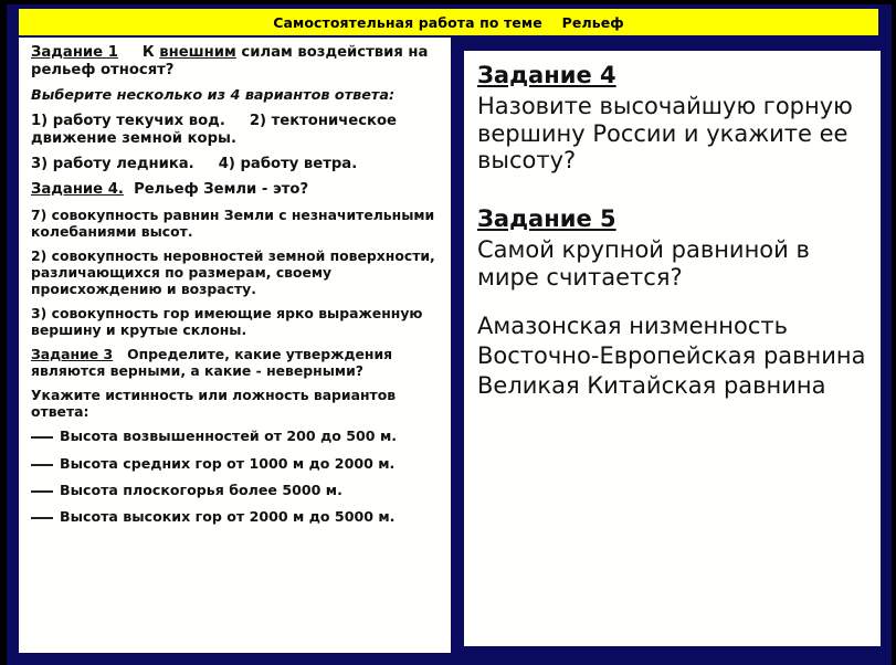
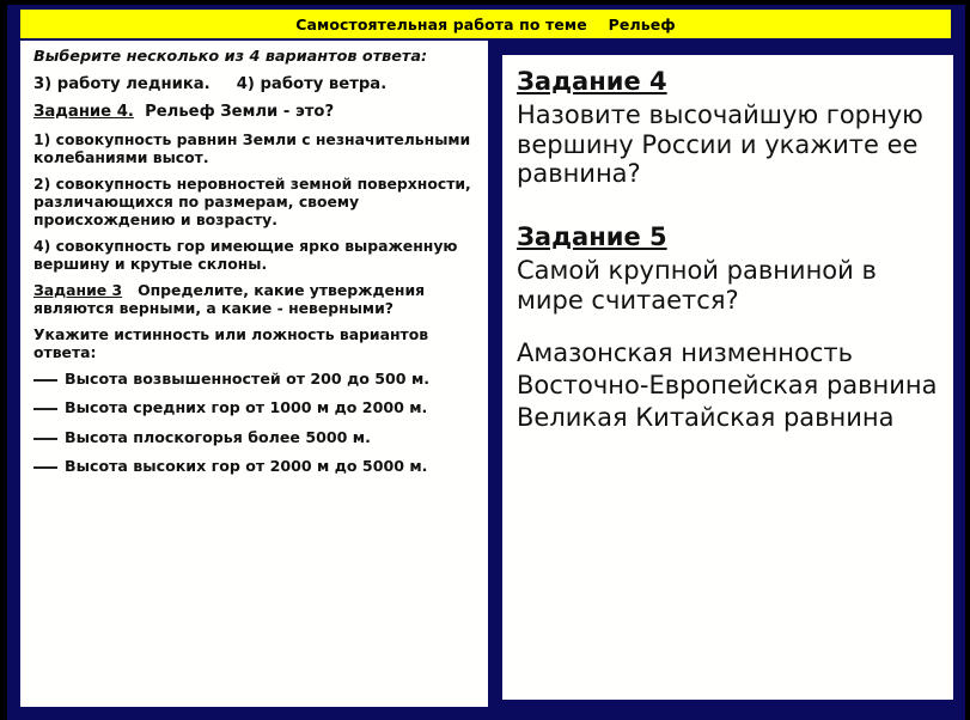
  Самостоятельная работа по теме Рельеф
- Задание 1 К внешним силам воздействия на рельеф относят?
  Выберите несколько из 4 вариантов ответа:
- 1) работу текучих вод. 2) тектоническое движение земной коры.
  3) работу ледника. 4) работу ветра.
  Задание 4. Рельеф Земли - это?
- 7) совокупность равнин Земли с незначительными колебаниями высот.
+ 1) совокупность равнин Земли с незначительными колебаниями высот.
  2) совокупность неровностей земной поверхности, различающихся по размерам, своему происхождению и возрасту.
- 3) совокупность гор имеющие ярко выраженную вершину и крутые склоны.
+ 4) совокупность гор имеющие ярко выраженную вершину и крутые склоны.
  Задание 3 Определите, какие утверждения являются верными, а какие - неверными?
  Укажите истинность или ложность вариантов ответа:
  Высота возвышенностей от 200 до 500 м.
  Высота средних гор от 1000 м до 2000 м.
  Высота плоскогорья более 5000 м.
  Высота высоких гор от 2000 м до 5000 м.
  Задание 4
- Назовите высочайшую горную вершину России и укажите ее высоту?
+ Назовите высочайшую горную вершину России и укажите ее равнина?
  Задание 5
  Самой крупной равниной в мире считается?
  Амазонская низменность
  Восточно-Европейская равнина
  Великая Китайская равнина
